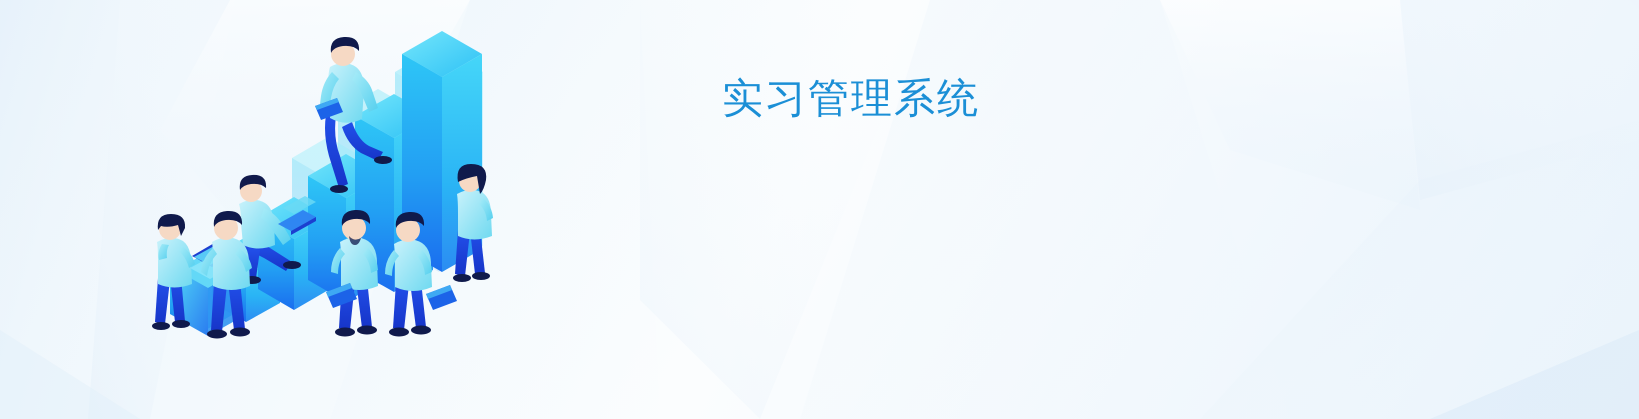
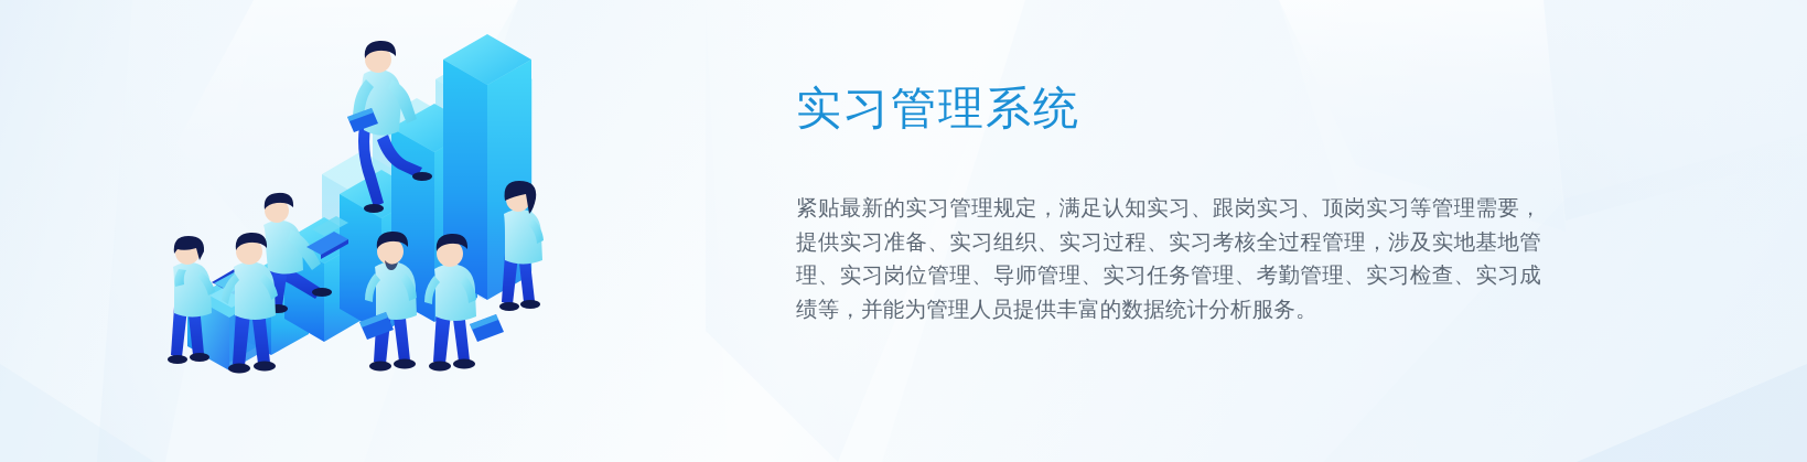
  实习管理系统
+ 紧贴最新的实习管理规定，满足认知实习、跟岗实习、顶岗实习等管理需要，提供实习准备、实习组织、实习过程、实习考核全过程管理，涉及实地基地管理、实习岗位管理、导师管理、实习任务管理、考勤管理、实习检查、实习成绩等，并能为管理人员提供丰富的数据统计分析服务。
